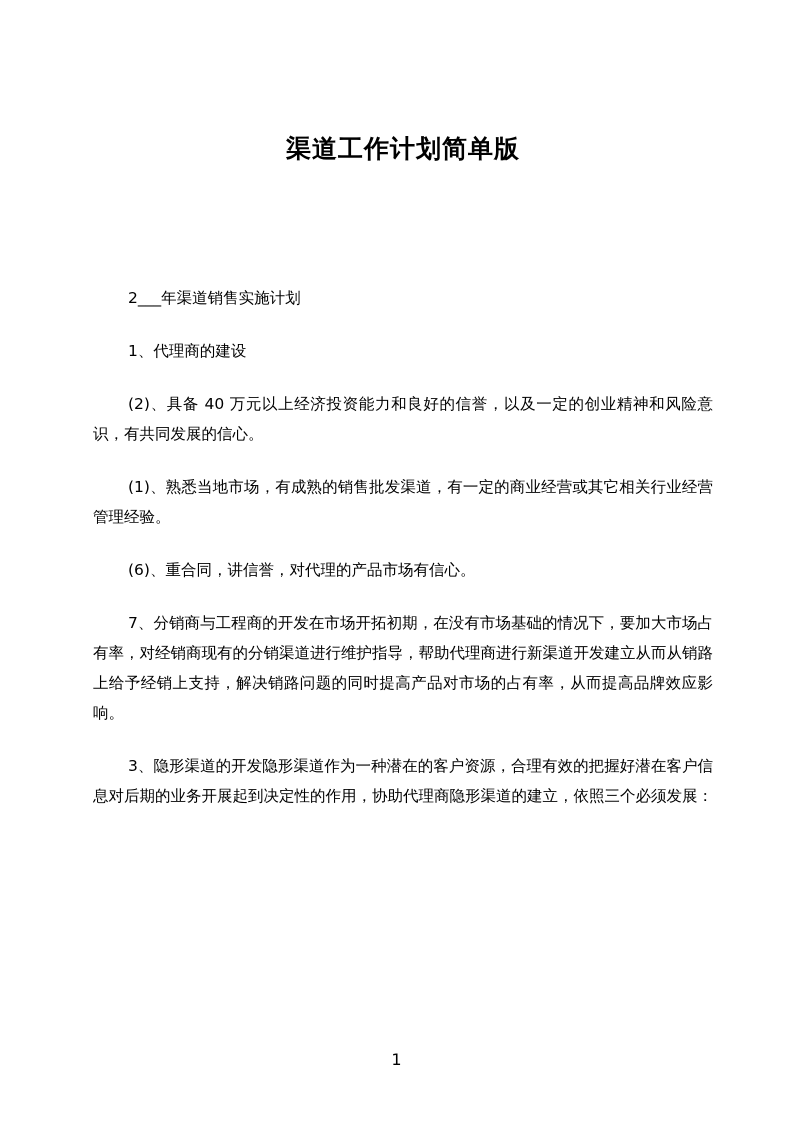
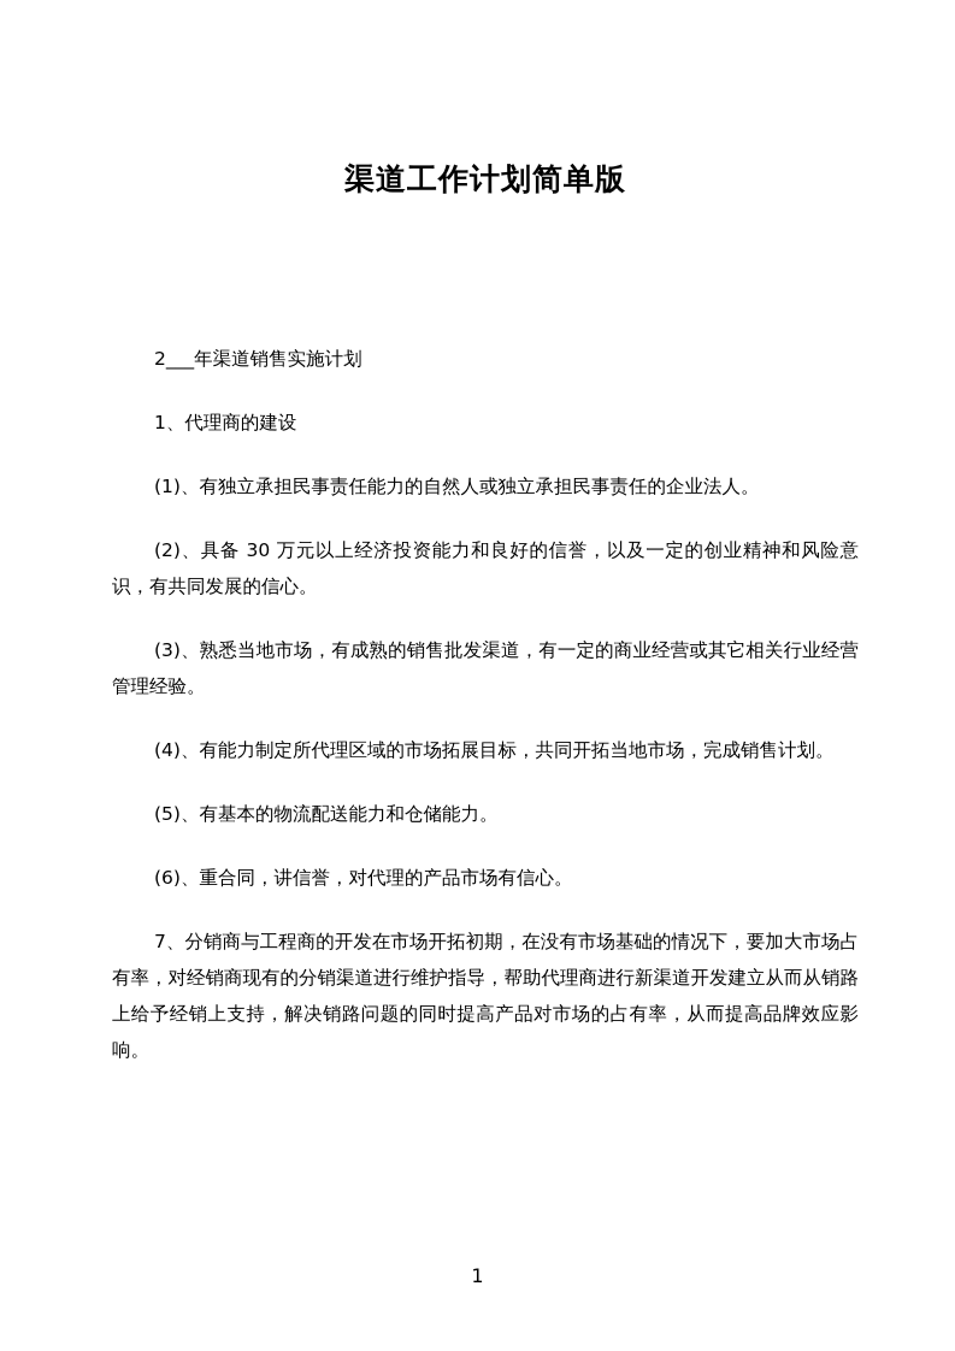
  渠道工作计划简单版
  2___年渠道销售实施计划
  1、代理商的建设
+ (1)、有独立承担民事责任能力的自然人或独立承担民事责任的企业法人。
- (2)、具备 40 万元以上经济投资能力和良好的信誉，以及一定的创业精神和风险意识，有共同发展的信心。
+ (2)、具备 30 万元以上经济投资能力和良好的信誉，以及一定的创业精神和风险意识，有共同发展的信心。
- (1)、熟悉当地市场，有成熟的销售批发渠道，有一定的商业经营或其它相关行业经营管理经验。
+ (3)、熟悉当地市场，有成熟的销售批发渠道，有一定的商业经营或其它相关行业经营管理经验。
+ (4)、有能力制定所代理区域的市场拓展目标，共同开拓当地市场，完成销售计划。
+ (5)、有基本的物流配送能力和仓储能力。
  (6)、重合同，讲信誉，对代理的产品市场有信心。
  7、分销商与工程商的开发在市场开拓初期，在没有市场基础的情况下，要加大市场占有率，对经销商现有的分销渠道进行维护指导，帮助代理商进行新渠道开发建立从而从销路上给予经销上支持，解决销路问题的同时提高产品对市场的占有率，从而提高品牌效应影响。
- 3、隐形渠道的开发隐形渠道作为一种潜在的客户资源，合理有效的把握好潜在客户信息对后期的业务开展起到决定性的作用，协助代理商隐形渠道的建立，依照三个必须发展：
  1
